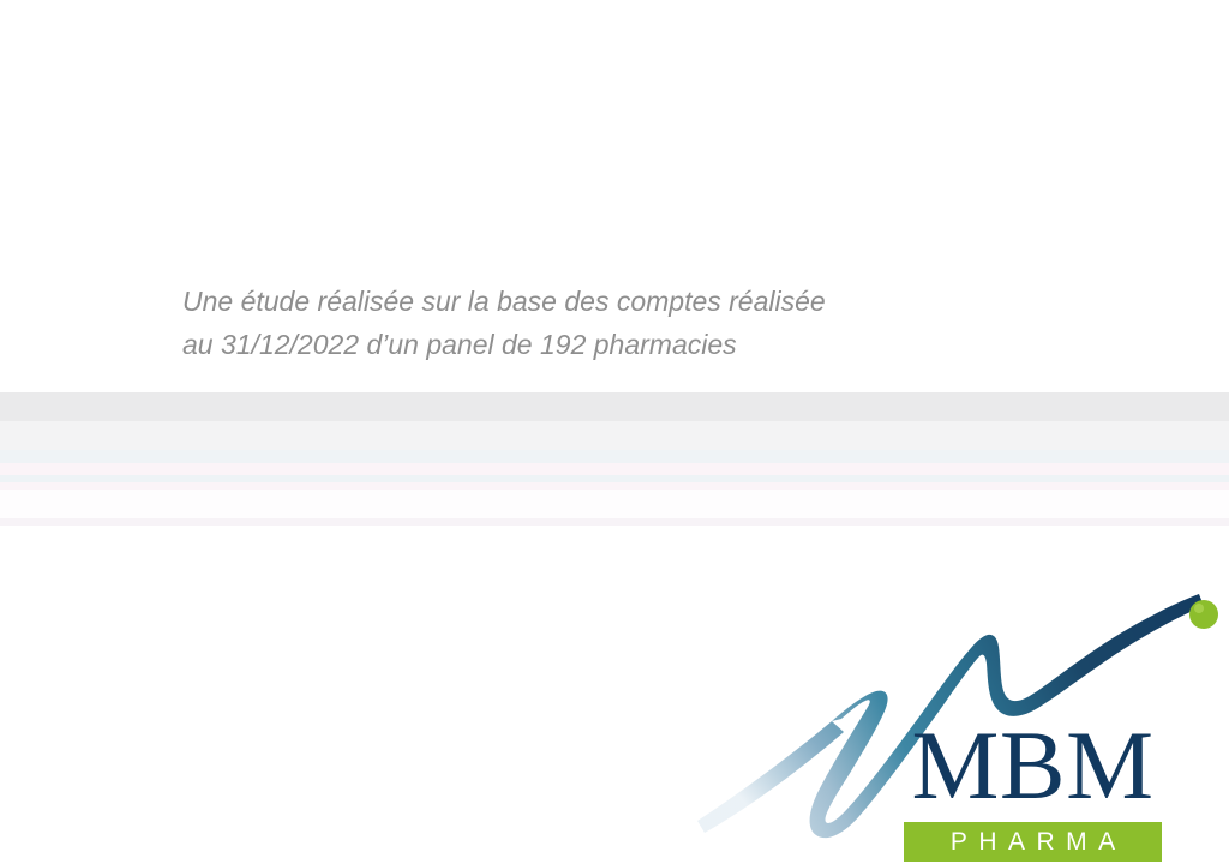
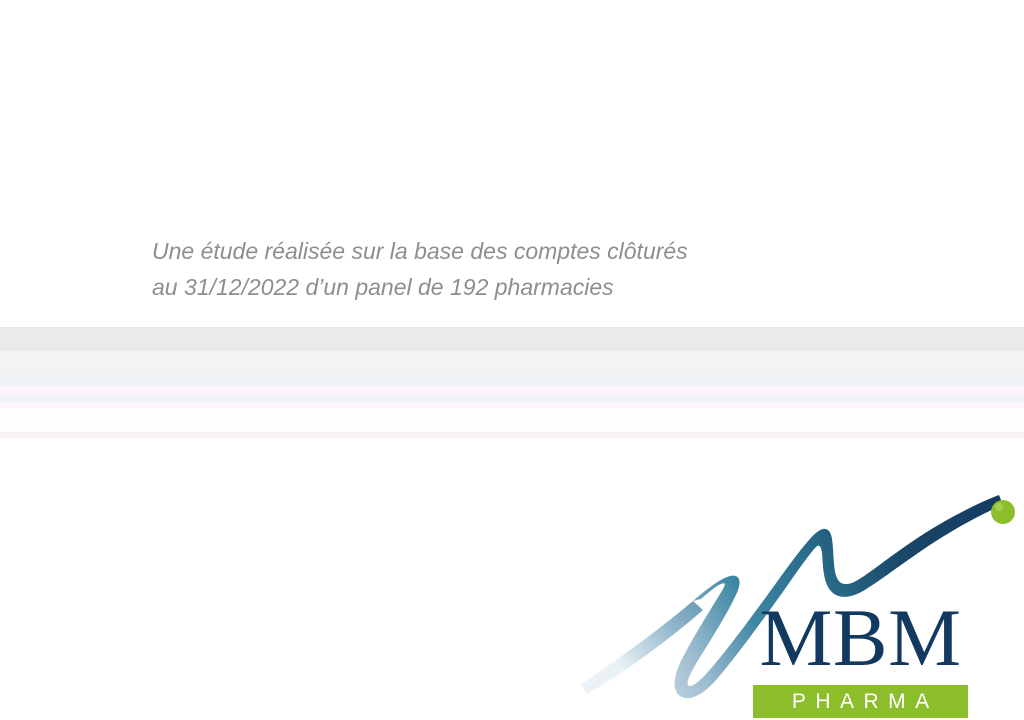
- Une étude réalisée sur la base des comptes réalisée
+ Une étude réalisée sur la base des comptes clôturés
  au 31/12/2022 d’un panel de 192 pharmacies
  MBM
  PHARMA
